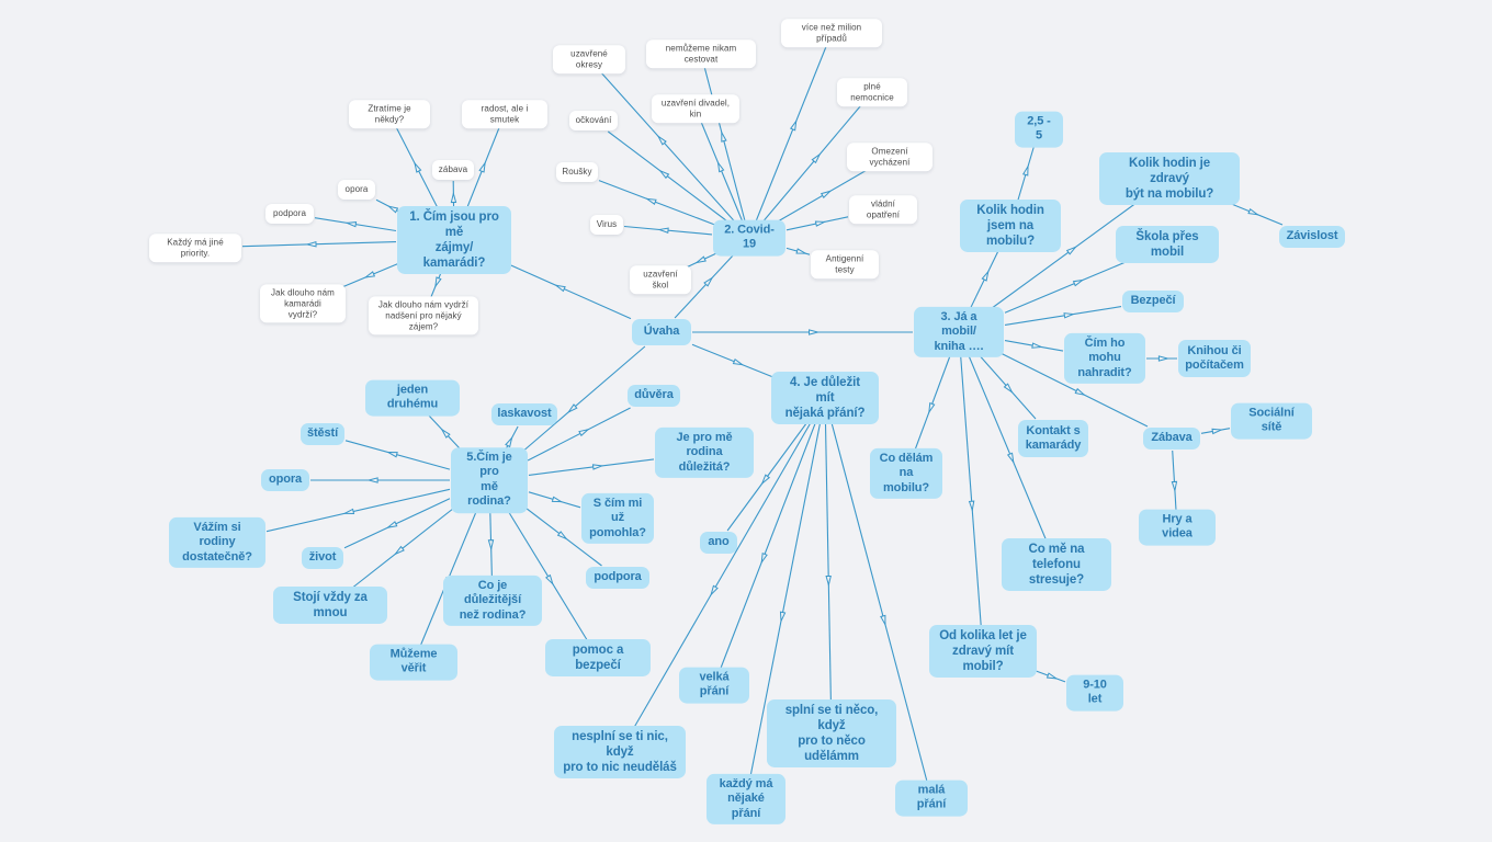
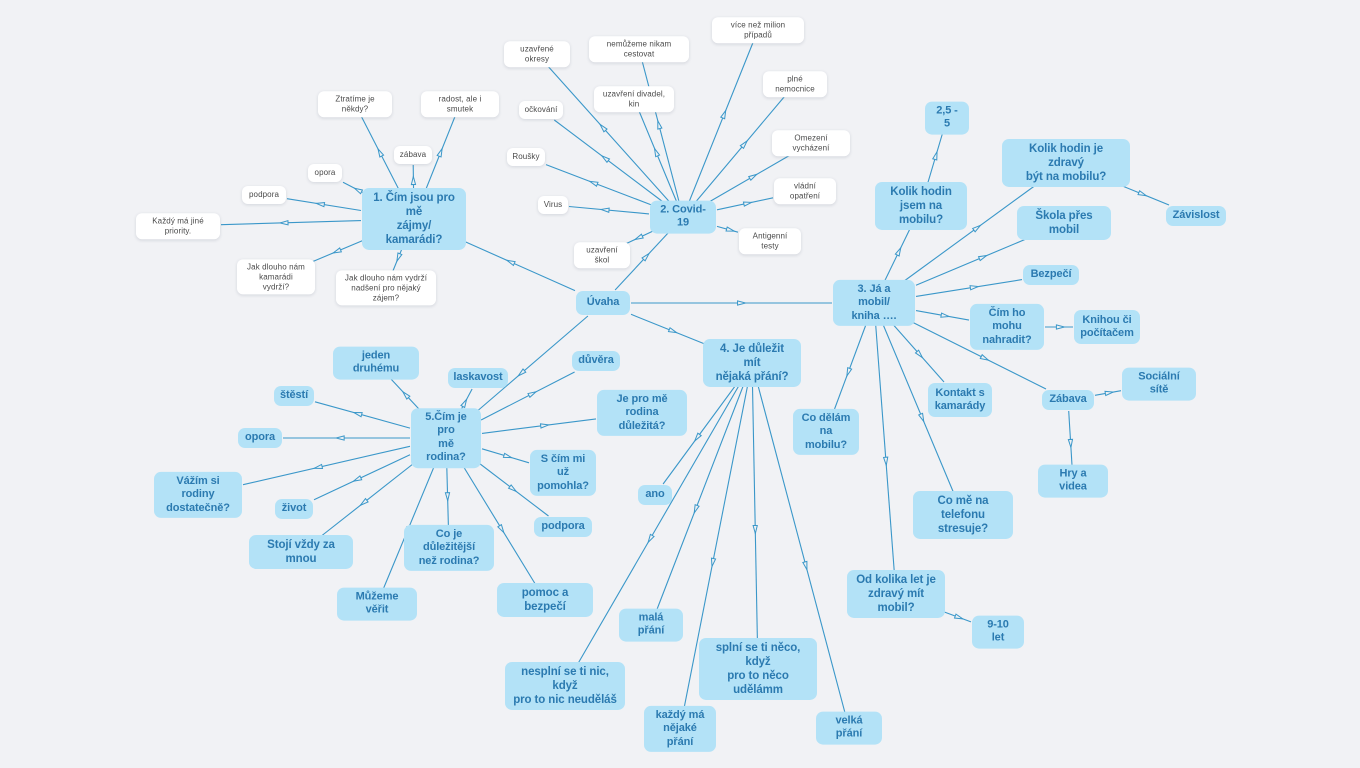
  Úvaha
  1. Čím jsou pro mě
  zájmy/ kamarádi?
  Ztratíme je někdy?
  radost, ale i smutek
  zábava
  opora
  podpora
  Každý má jiné priority.
  Jak dlouho nám
  kamarádi vydrží?
  Jak dlouho nám vydrží
  nadšení pro nějaký zájem?
  2. Covid-19
  více než milion případů
  nemůžeme nikam cestovat
  uzavřené okresy
  plné nemocnice
  uzavření divadel, kin
  očkování
  Omezení vycházení
  Roušky
  vládní opatření
  Virus
  Antigenní testy
  uzavření škol
  3. Já a mobil/
  kniha ….
  2,5 - 5
  Kolik hodin
  jsem na mobilu?
  Kolik hodin je zdravý
  být na mobilu?
  Závislost
  Škola přes mobil
  Bezpečí
  Čím ho mohu
  nahradit?
  Knihou či
  počítačem
  Zábava
  Sociální sítě
  Hry a videa
  Kontakt s
  kamarády
  Co dělám
  na mobilu?
  Co mě na
  telefonu stresuje?
  Od kolika let je
  zdravý mít mobil?
  9-10 let
  4. Je důležit mít
  nějaká přání?
  ano
- velká přání
+ malá přání
  nesplní se ti nic, když
  pro to nic neuděláš
  každý má
  nějaké přání
  splní se ti něco, když
  pro to něco udělámm
- malá přání
+ velká přání
  5.Čím je pro
  mě rodina?
  jeden druhému
  laskavost
  důvěra
  štěstí
  opora
  Vážím si rodiny
  dostatečně?
  život
  Stojí vždy za mnou
  Můžeme věřit
  Co je důležitější
  než rodina?
  pomoc a bezpečí
  podpora
  S čím mi už
  pomohla?
  Je pro mě
  rodina důležitá?
